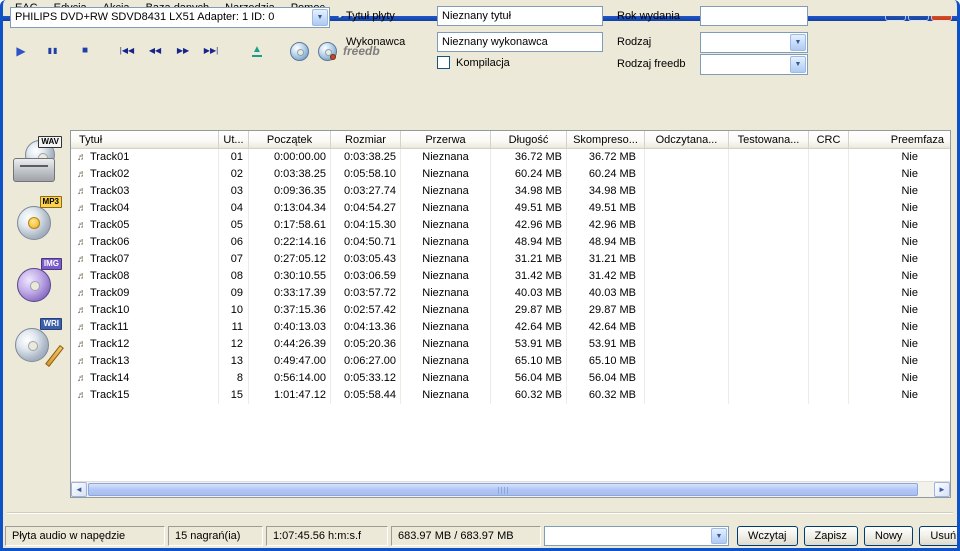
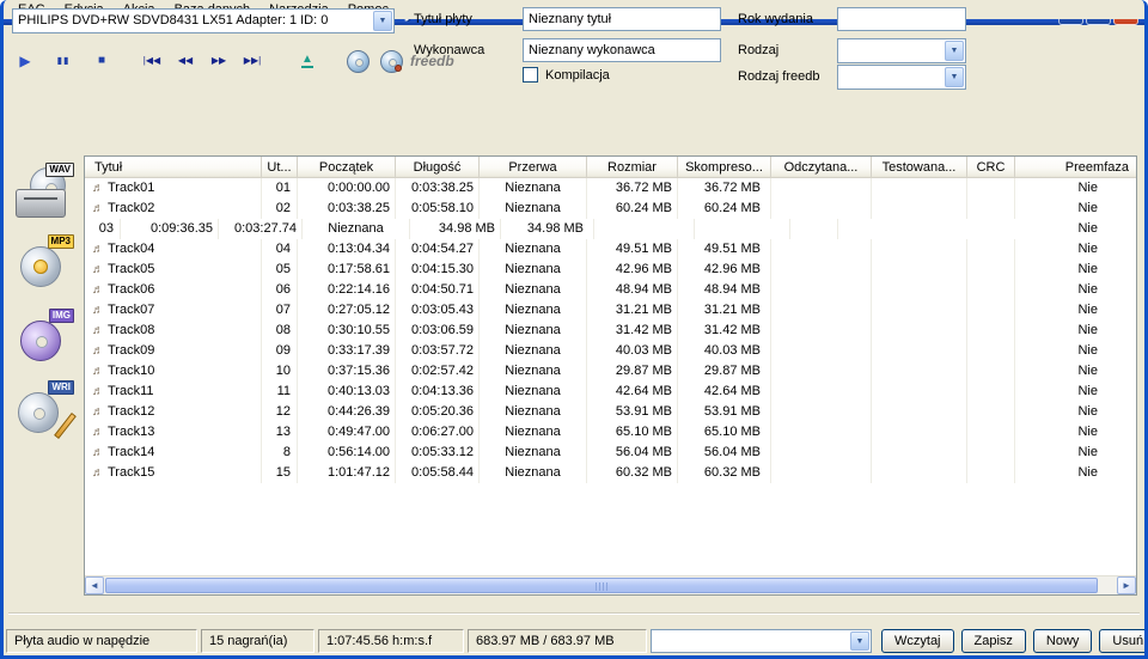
  PHILIPS DVD+RW SDVD8431 LX51 Adapter: 1 ID: 0
  ▶
  ▮▮
  ■
  |◀◀
  ◀◀
  ▶▶
  ▶▶|
  ▲
  freedb
  Tytuł płyty
  Nieznany tytuł
  Wykonawca
  Nieznany wykonawca
  Kompilacja
  Rok wydania
  Rodzaj
  Rodzaj freedb
  WAV
  MP3
  IMG
  WRI
  Tytuł
  Ut...
  Początek
- Rozmiar
+ Długość
  Przerwa
- Długość
+ Rozmiar
  Skompreso...
  Odczytana...
  Testowana...
  CRC
  Preemfaza
  ♬ Track01
  01
  0:00:00.00
  0:03:38.25
  Nieznana
  36.72 MB
  36.72 MB
  Nie
  ♬ Track02
  02
  0:03:38.25
  0:05:58.10
  Nieznana
  60.24 MB
  60.24 MB
  Nie
- ♬ Track03
  03
  0:09:36.35
  0:03:27.74
  Nieznana
  34.98 MB
  34.98 MB
  Nie
  ♬ Track04
  04
  0:13:04.34
  0:04:54.27
  Nieznana
  49.51 MB
  49.51 MB
  Nie
  ♬ Track05
  05
  0:17:58.61
  0:04:15.30
  Nieznana
  42.96 MB
  42.96 MB
  Nie
  ♬ Track06
  06
  0:22:14.16
  0:04:50.71
  Nieznana
  48.94 MB
  48.94 MB
  Nie
  ♬ Track07
  07
  0:27:05.12
  0:03:05.43
  Nieznana
  31.21 MB
  31.21 MB
  Nie
  ♬ Track08
  08
  0:30:10.55
  0:03:06.59
  Nieznana
  31.42 MB
  31.42 MB
  Nie
  ♬ Track09
  09
  0:33:17.39
  0:03:57.72
  Nieznana
  40.03 MB
  40.03 MB
  Nie
  ♬ Track10
  10
  0:37:15.36
  0:02:57.42
  Nieznana
  29.87 MB
  29.87 MB
  Nie
  ♬ Track11
  11
  0:40:13.03
  0:04:13.36
  Nieznana
  42.64 MB
  42.64 MB
  Nie
  ♬ Track12
  12
  0:44:26.39
  0:05:20.36
  Nieznana
  53.91 MB
  53.91 MB
  Nie
  ♬ Track13
  13
  0:49:47.00
  0:06:27.00
  Nieznana
  65.10 MB
  65.10 MB
  Nie
  ♬ Track14
  8
  0:56:14.00
  0:05:33.12
  Nieznana
  56.04 MB
  56.04 MB
  Nie
  ♬ Track15
  15
  1:01:47.12
  0:05:58.44
  Nieznana
  60.32 MB
  60.32 MB
  Nie
  ◄
  ►
  Płyta audio w napędzie
  15 nagrań(ia)
  1:07:45.56 h:m:s.f
  683.97 MB / 683.97 MB
  Wczytaj
  Zapisz
  Nowy
  Usuń
